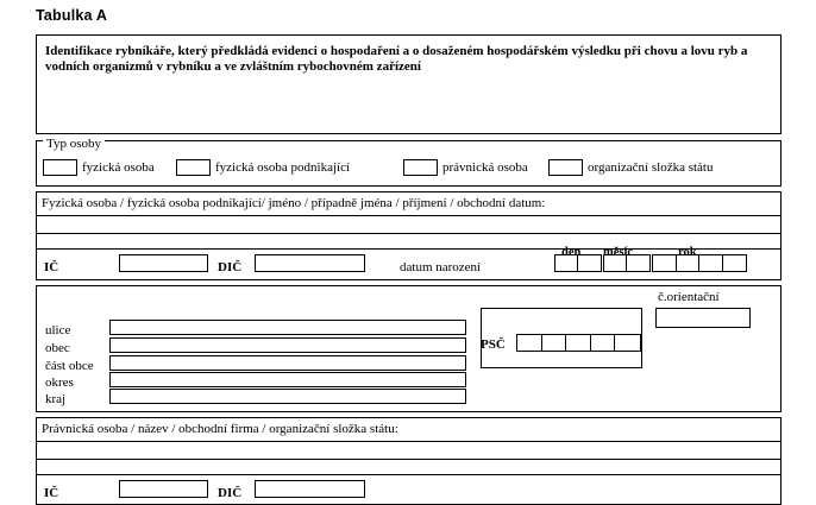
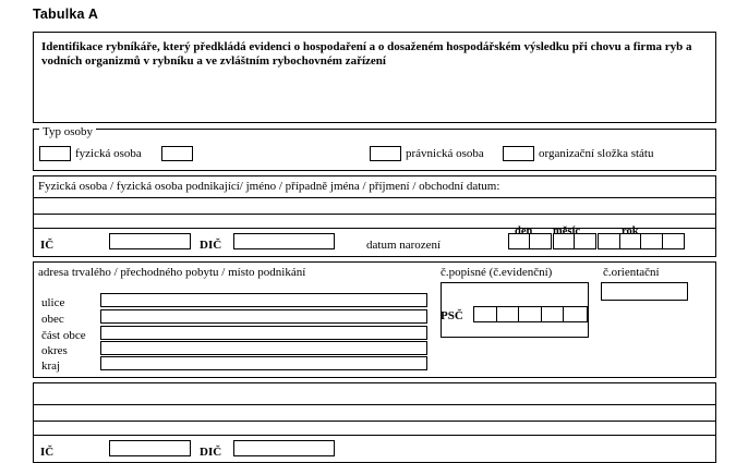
  Tabulka A
- Identifikace rybníkáře, který předkládá evidenci o hospodaření a o dosaženém hospodářském výsledku při chovu a lovu ryb a vodních organizmů v rybníku a ve zvláštním rybochovném zařízení
+ Identifikace rybníkáře, který předkládá evidenci o hospodaření a o dosaženém hospodářském výsledku při chovu a firma ryb a vodních organizmů v rybníku a ve zvláštním rybochovném zařízení
  Typ osoby
  fyzická osoba
- fyzická osoba podnikající
  právnická osoba
  organizační složka státu
  Fyzická osoba / fyzická osoba podnikající/ jméno / případně jména / příjmení / obchodní datum:
  IČ
  DIČ
  datum narození
  den
  měsíc
  rok
+ adresa trvalého / přechodného pobytu / místo podnikání
+ č.popisné (č.evidenční)
  č.orientační
  ulice
  obec
  část obce
  okres
  kraj
  PSČ
- Právnická osoba / název / obchodní firma / organizační složka státu:
  IČ
  DIČ
